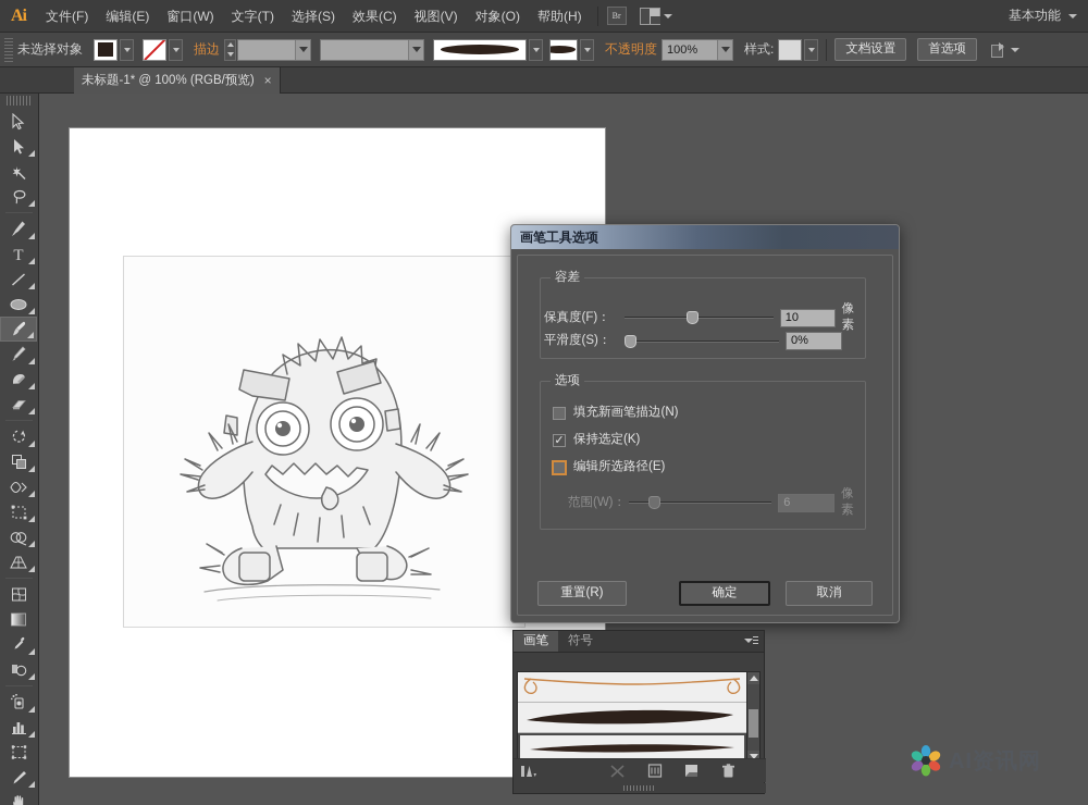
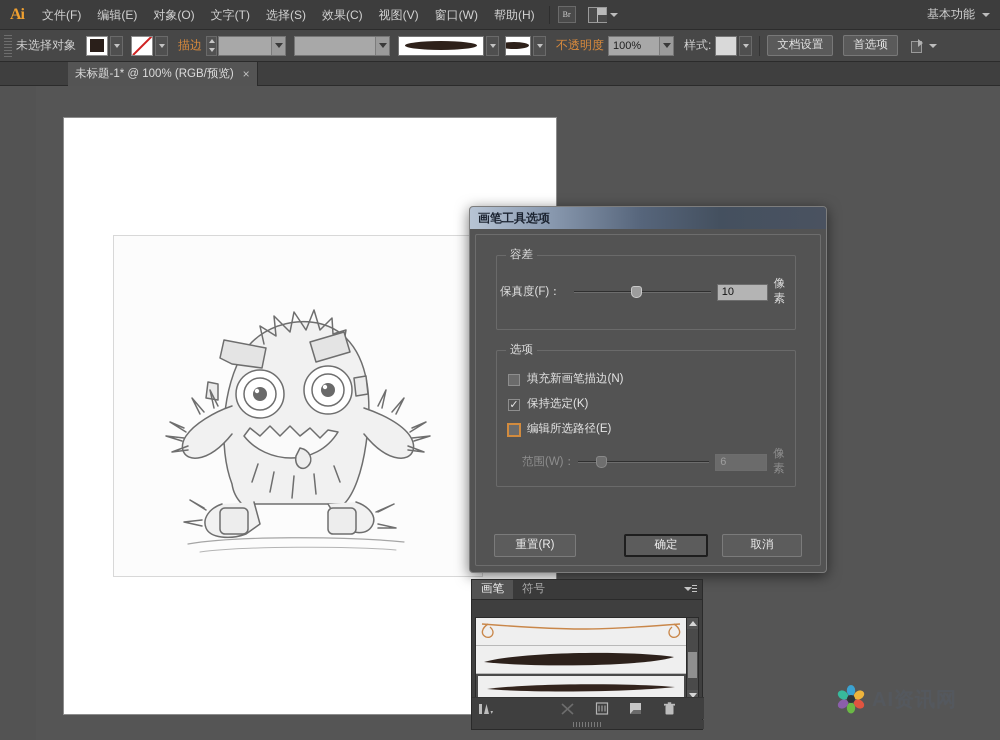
  Ai
  文件(F)
  编辑(E)
- 窗口(W)
+ 对象(O)
  文字(T)
  选择(S)
  效果(C)
  视图(V)
- 对象(O)
+ 窗口(W)
  帮助(H)
  Br
  基本功能
  未选择对象
  描边
  不透明度
  100%
  样式:
  文档设置
  首选项
  未标题-1* @ 100% (RGB/预览)
  ×
- T
  画笔工具选项
  容差
  保真度(F)：
  10
  像素
- 平滑度(S)：
- 0%
  选项
  填充新画笔描边(N)
  ✓
  保持选定(K)
  编辑所选路径(E)
  范围(W)：
  6
  像素
  重置(R)
  确定
  取消
  画笔
  符号
